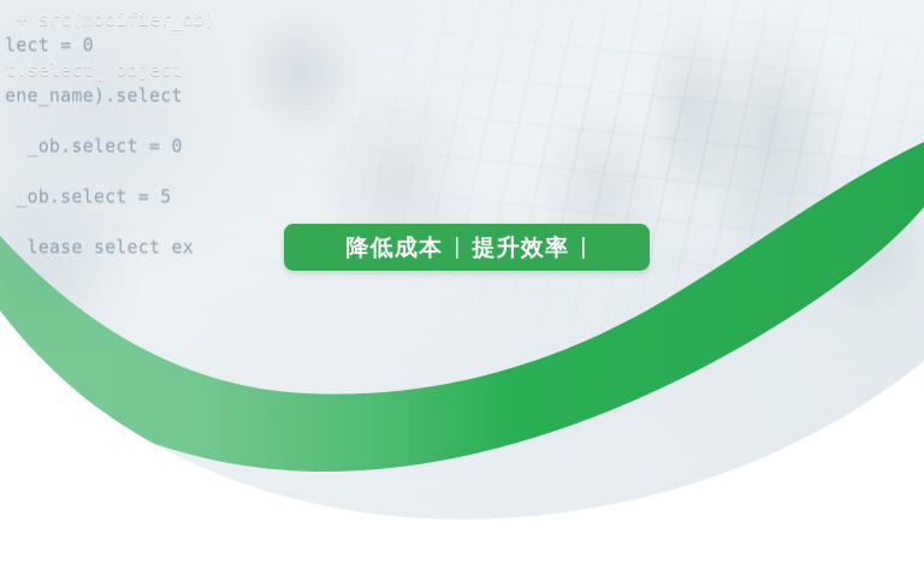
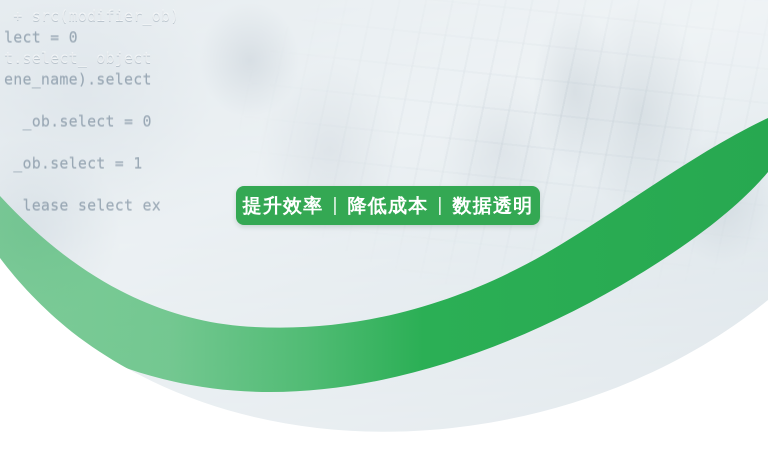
- + src(modifier_ob) lect = 0 t.select_ object ene_name).select _ob.select = 0 _ob.select = 5 lease select ex
+ + src(modifier_ob) lect = 0 t.select_ object ene_name).select _ob.select = 0 _ob.select = 1 lease select ex
- 降低成本
+ 提升效率
  |
- 提升效率
+ 降低成本
  |
+ 数据透明
